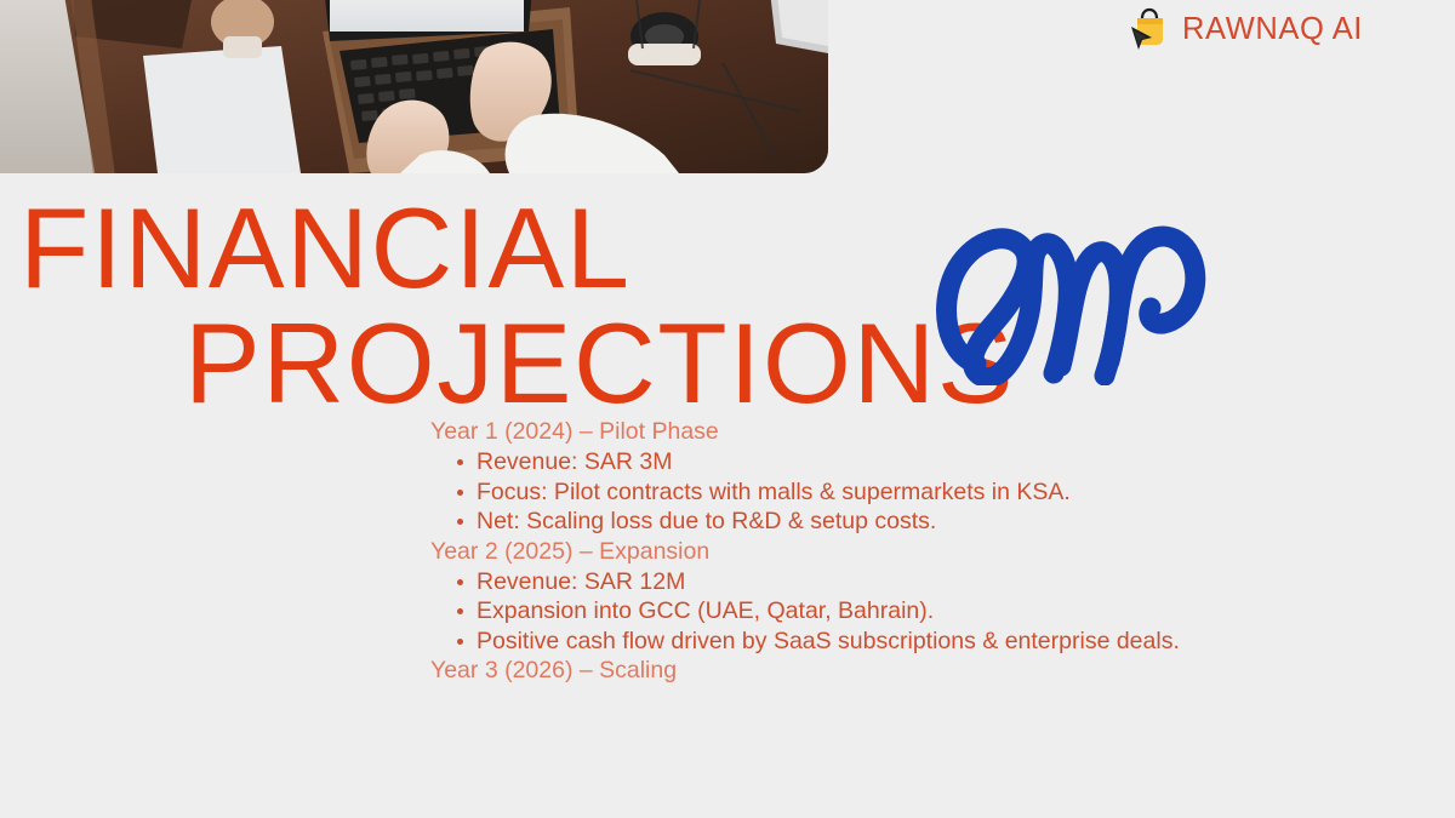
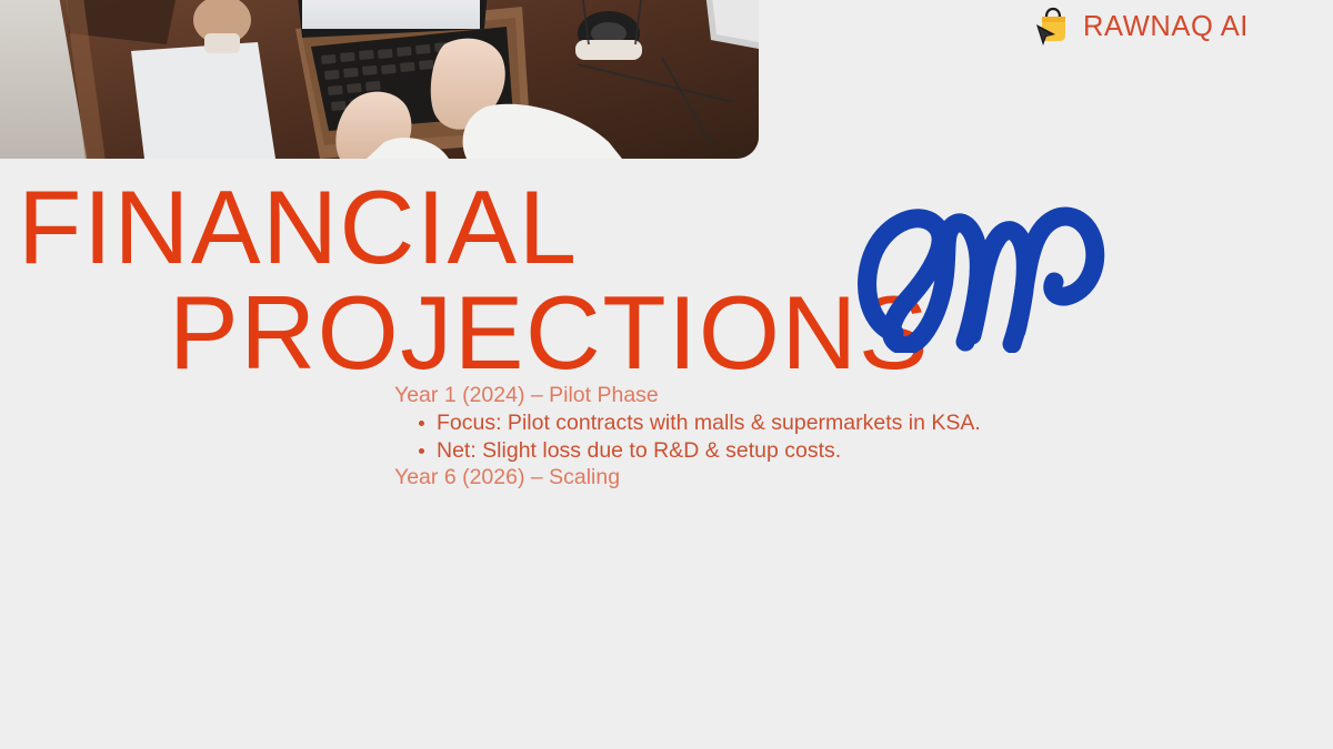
  RAWNAQ AI
  FINANCIAL
  PROJECTION
  Year 1 (2024) – Pilot Phase
- Revenue: SAR 3M
  Focus: Pilot contracts with malls & supermarkets in KSA.
- Net: Scaling loss due to R&D & setup costs.
+ Net: Slight loss due to R&D & setup costs.
- Year 2 (2025) – Expansion
- Revenue: SAR 12M
- Expansion into GCC (UAE, Qatar, Bahrain).
- Positive cash flow driven by SaaS subscriptions & enterprise deals.
- Year 3 (2026) – Scaling
+ Year 6 (2026) – Scaling
